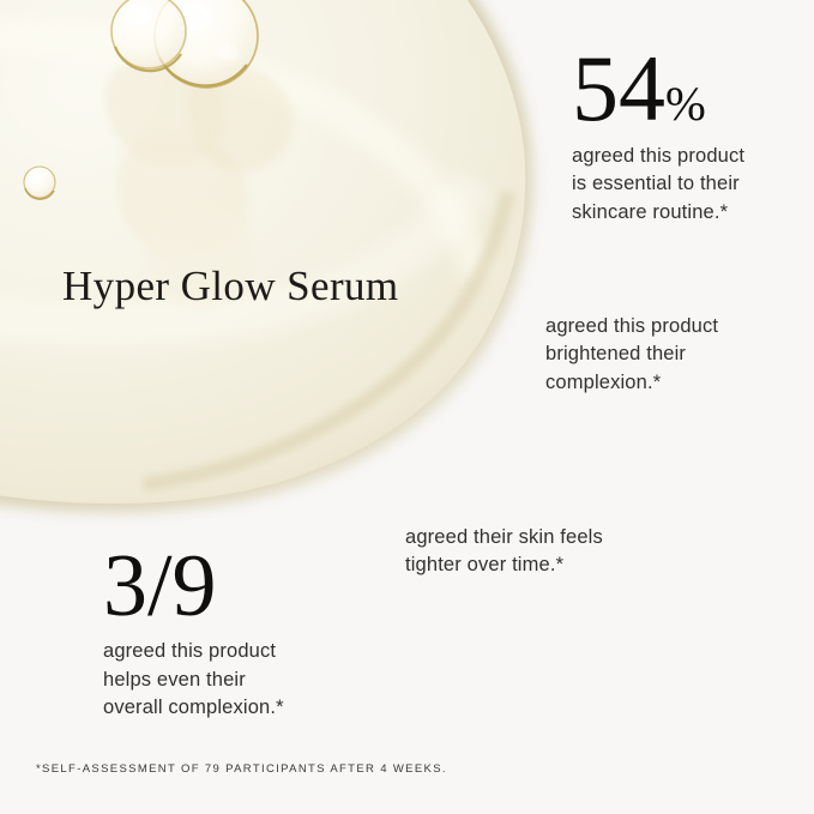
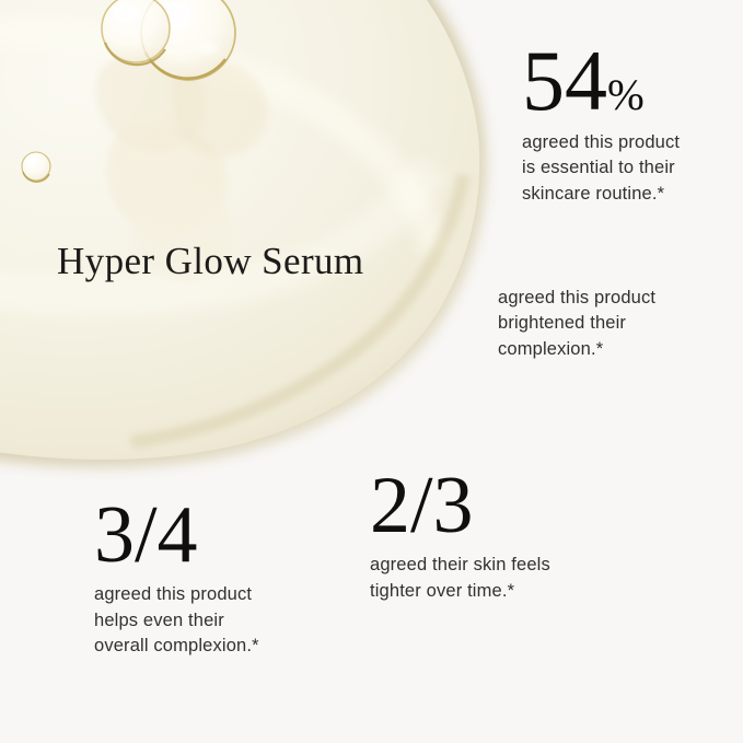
  Hyper Glow Serum
  54%
  agreed this product
  is essential to their
  skincare routine.*
  agreed this product
  brightened their
  complexion.*
+ 2/3
  agreed their skin feels
  tighter over time.*
- 3/9
+ 3/4
  agreed this product
  helps even their
  overall complexion.*
- *SELF-ASSESSMENT OF 79 PARTICIPANTS AFTER 4 WEEKS.
